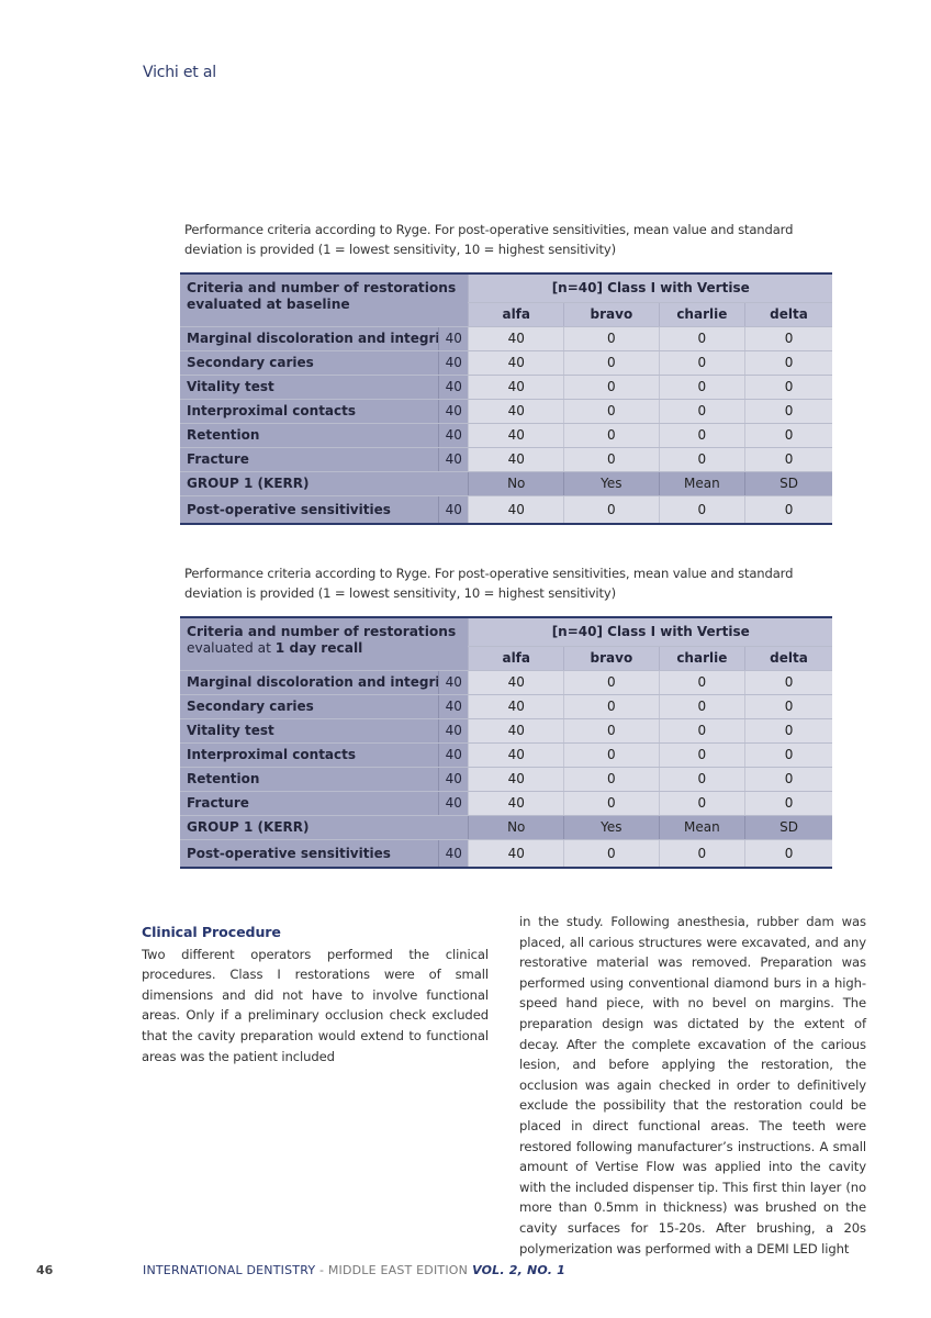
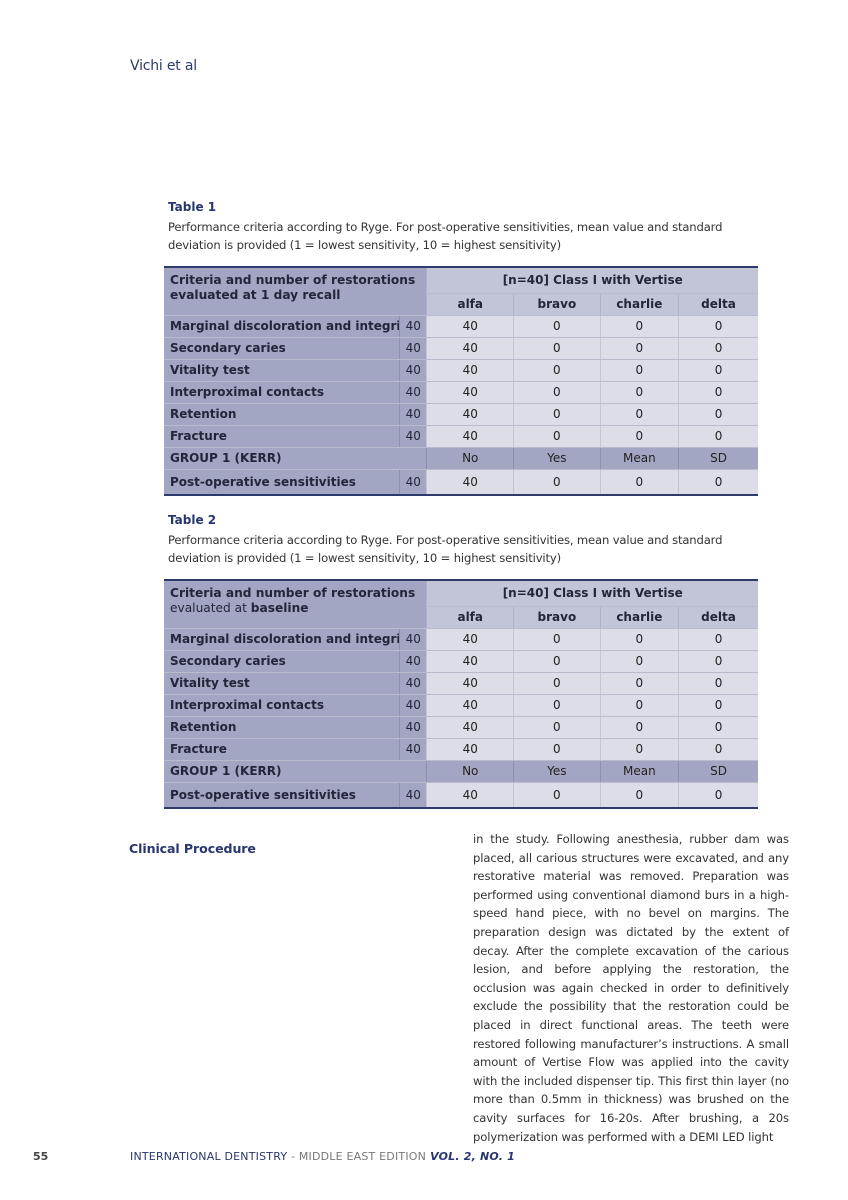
  Vichi et al
+ Table 1
  Performance criteria according to Ryge. For post-operative sensitivities, mean value and standard deviation is provided (1 = lowest sensitivity, 10 = highest sensitivity)
- Criteria and number of restorations evaluated at baseline	[n=40] Class I with Vertise
+ Criteria and number of restorations evaluated at 1 day recall	[n=40] Class I with Vertise
  alfa	bravo	charlie	delta
  Marginal discoloration and integri	40	40	0	0	0
  Secondary caries	40	40	0	0	0
  Vitality test	40	40	0	0	0
  Interproximal contacts	40	40	0	0	0
  Retention	40	40	0	0	0
  Fracture	40	40	0	0	0
  GROUP 1 (KERR)	No	Yes	Mean	SD
  Post-operative sensitivities	40	40	0	0	0
+ Table 2
  Performance criteria according to Ryge. For post-operative sensitivities, mean value and standard deviation is provided (1 = lowest sensitivity, 10 = highest sensitivity)
- Criteria and number of restorations evaluated at 1 day recall	[n=40] Class I with Vertise
+ Criteria and number of restorations evaluated at baseline	[n=40] Class I with Vertise
  alfa	bravo	charlie	delta
  Marginal discoloration and integri	40	40	0	0	0
  Secondary caries	40	40	0	0	0
  Vitality test	40	40	0	0	0
  Interproximal contacts	40	40	0	0	0
  Retention	40	40	0	0	0
  Fracture	40	40	0	0	0
  GROUP 1 (KERR)	No	Yes	Mean	SD
  Post-operative sensitivities	40	40	0	0	0
  Clinical Procedure
- Two different operators performed the clinical procedures. Class I restorations were of small dimensions and did not have to involve functional areas. Only if a preliminary occlusion check excluded that the cavity preparation would extend to functional areas was the patient included
- in the study. Following anesthesia, rubber dam was placed, all carious structures were excavated, and any restorative material was removed. Preparation was performed using conventional diamond burs in a high-speed hand piece, with no bevel on margins. The preparation design was dictated by the extent of decay. After the complete excavation of the carious lesion, and before applying the restoration, the occlusion was again checked in order to definitively exclude the possibility that the restoration could be placed in direct functional areas. The teeth were restored following manufacturer’s instructions. A small amount of Vertise Flow was applied into the cavity with the included dispenser tip. This first thin layer (no more than 0.5mm in thickness) was brushed on the cavity surfaces for 15-20s. After brushing, a 20s polymerization was performed with a DEMI LED light
+ in the study. Following anesthesia, rubber dam was placed, all carious structures were excavated, and any restorative material was removed. Preparation was performed using conventional diamond burs in a high-speed hand piece, with no bevel on margins. The preparation design was dictated by the extent of decay. After the complete excavation of the carious lesion, and before applying the restoration, the occlusion was again checked in order to definitively exclude the possibility that the restoration could be placed in direct functional areas. The teeth were restored following manufacturer’s instructions. A small amount of Vertise Flow was applied into the cavity with the included dispenser tip. This first thin layer (no more than 0.5mm in thickness) was brushed on the cavity surfaces for 16-20s. After brushing, a 20s polymerization was performed with a DEMI LED light
- 46
+ 55
  INTERNATIONAL DENTISTRY - MIDDLE EAST EDITION VOL. 2, NO. 1
